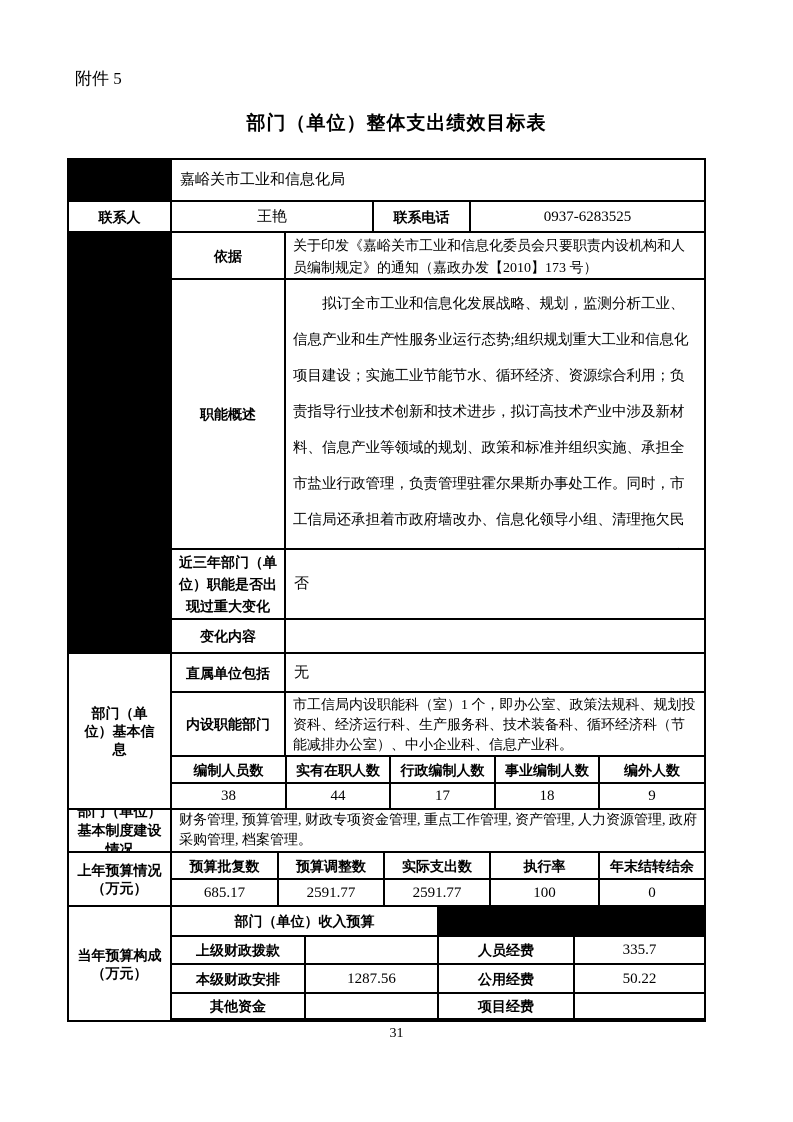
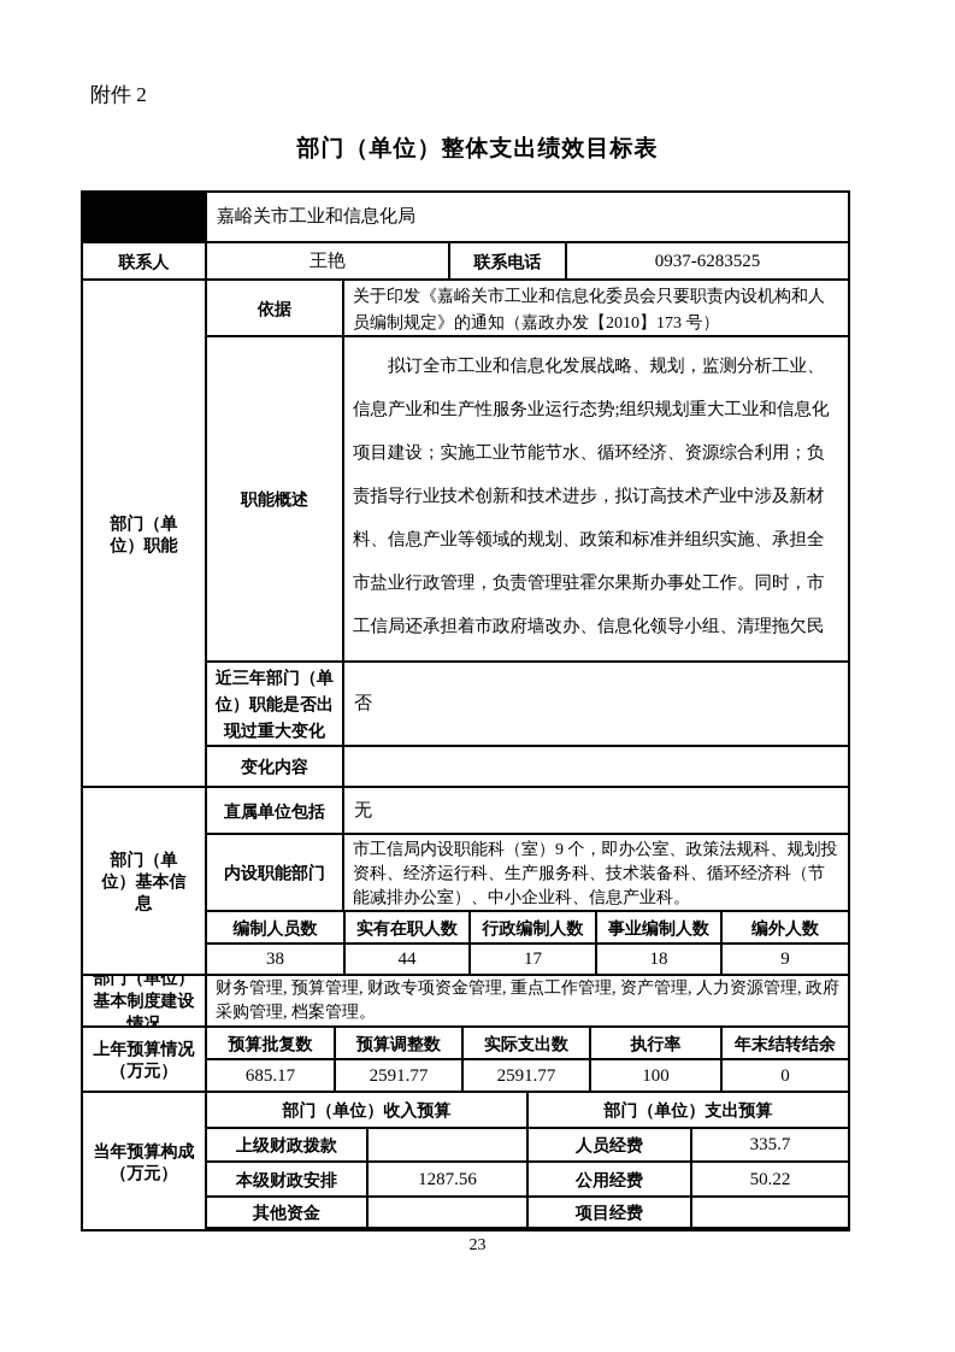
- 附件 5
+ 附件 2
  部门（单位）整体支出绩效目标表
  嘉峪关市工业和信息化局
  联系人
  王艳
  联系电话
  0937-6283525
+ 部门（单位）职能
  依据
  关于印发《嘉峪关市工业和信息化委员会只要职责内设机构和人员编制规定》的通知（嘉政办发【2010】173 号）
  职能概述
  拟订全市工业和信息化发展战略、规划，监测分析工业、信息产业和生产性服务业运行态势;组织规划重大工业和信息化项目建设；实施工业节能节水、循环经济、资源综合利用；负责指导行业技术创新和技术进步，拟订高技术产业中涉及新材料、信息产业等领域的规划、政策和标准并组织实施、承担全市盐业行政管理，负责管理驻霍尔果斯办事处工作。同时，市工信局还承担着市政府墙改办、信息化领导小组、清理拖欠民
  近三年部门（单位）职能是否出现过重大变化
  否
  变化内容
  部门（单位）基本信息
  直属单位包括
  无
  内设职能部门
- 市工信局内设职能科（室）1 个，即办公室、政策法规科、规划投资科、经济运行科、生产服务科、技术装备科、循环经济科（节能减排办公室）、中小企业科、信息产业科。
+ 市工信局内设职能科（室）9 个，即办公室、政策法规科、规划投资科、经济运行科、生产服务科、技术装备科、循环经济科（节能减排办公室）、中小企业科、信息产业科。
  编制人员数
  实有在职人数
  行政编制人数
  事业编制人数
  编外人数
  38
  44
  17
  18
  9
  部门（单位）基本制度建设情况
  财务管理, 预算管理, 财政专项资金管理, 重点工作管理, 资产管理, 人力资源管理, 政府采购管理, 档案管理。
  上年预算情况（万元）
  预算批复数
  预算调整数
  实际支出数
  执行率
  年末结转结余
  685.17
  2591.77
  2591.77
  100
  0
  当年预算构成（万元）
  部门（单位）收入预算
+ 部门（单位）支出预算
  上级财政拨款
  人员经费
  335.7
  本级财政安排
  1287.56
  公用经费
  50.22
  其他资金
  项目经费
- 31
+ 23
